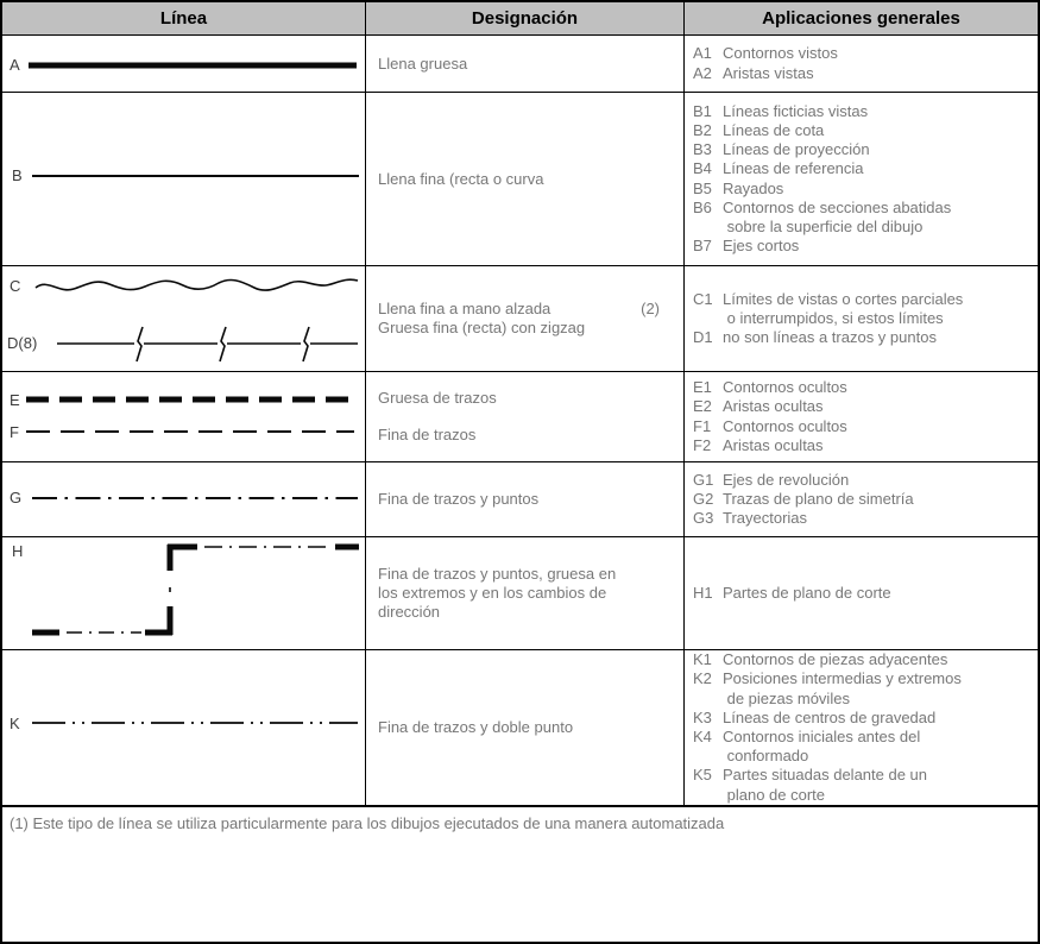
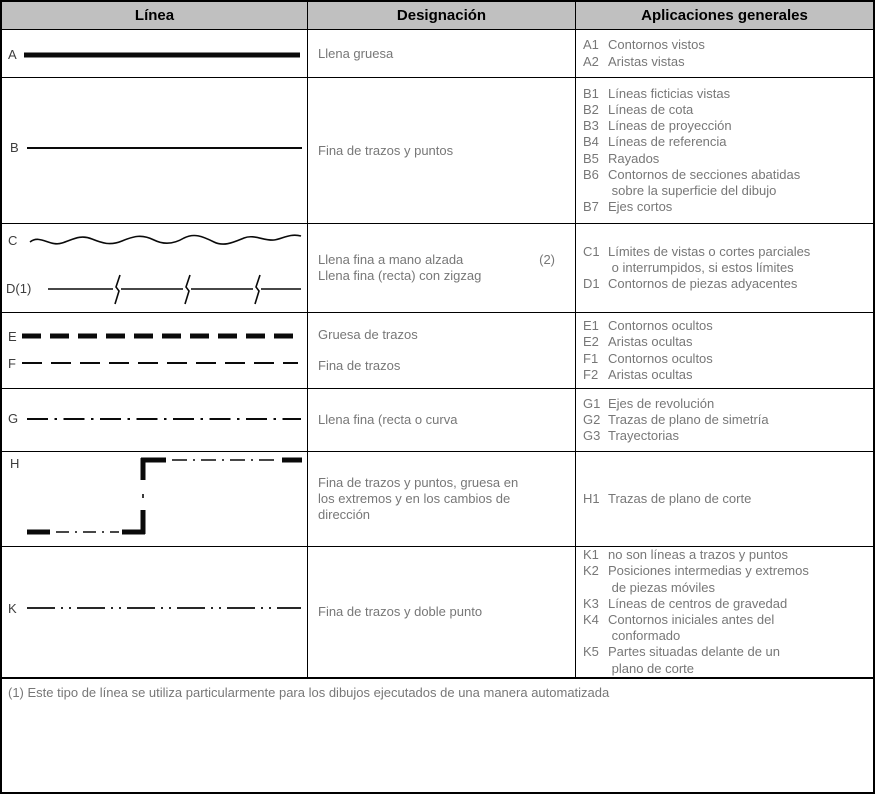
  Línea
  Designación
  Aplicaciones generales
  A
  Llena gruesa
  A1
  Contornos vistos
  A2
  Aristas vistas
  B
- Llena fina (recta o curva
+ Fina de trazos y puntos
  B1
  Líneas ficticias vistas
  B2
  Líneas de cota
  B3
  Líneas de proyección
  B4
  Líneas de referencia
  B5
  Rayados
  B6
  Contornos de secciones abatidas
  sobre la superficie del dibujo
  B7
  Ejes cortos
  C
- D(8)
+ D(1)
  Llena fina a mano alzada
  (2)
- Gruesa fina (recta) con zigzag
+ Llena fina (recta) con zigzag
  C1
  Límites de vistas o cortes parciales
  o interrumpidos, si estos límites
  D1
- no son líneas a trazos y puntos
+ Contornos de piezas adyacentes
  E
  F
  Gruesa de trazos
  Fina de trazos
  E1
  Contornos ocultos
  E2
  Aristas ocultas
  F1
  Contornos ocultos
  F2
  Aristas ocultas
  G
- Fina de trazos y puntos
+ Llena fina (recta o curva
  G1
  Ejes de revolución
  G2
  Trazas de plano de simetría
  G3
  Trayectorias
  H
  Fina de trazos y puntos, gruesa en
  los extremos y en los cambios de
  dirección
  H1
- Partes de plano de corte
+ Trazas de plano de corte
  K
  Fina de trazos y doble punto
  K1
- Contornos de piezas adyacentes
+ no son líneas a trazos y puntos
  K2
  Posiciones intermedias y extremos
  de piezas móviles
  K3
  Líneas de centros de gravedad
  K4
  Contornos iniciales antes del
  conformado
  K5
  Partes situadas delante de un
  plano de corte
  (1) Este tipo de línea se utiliza particularmente para los dibujos ejecutados de una manera automatizada
